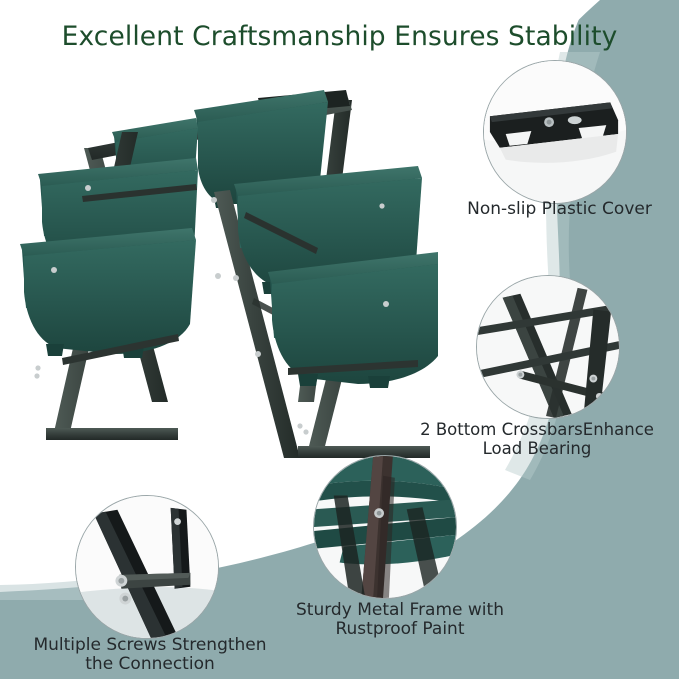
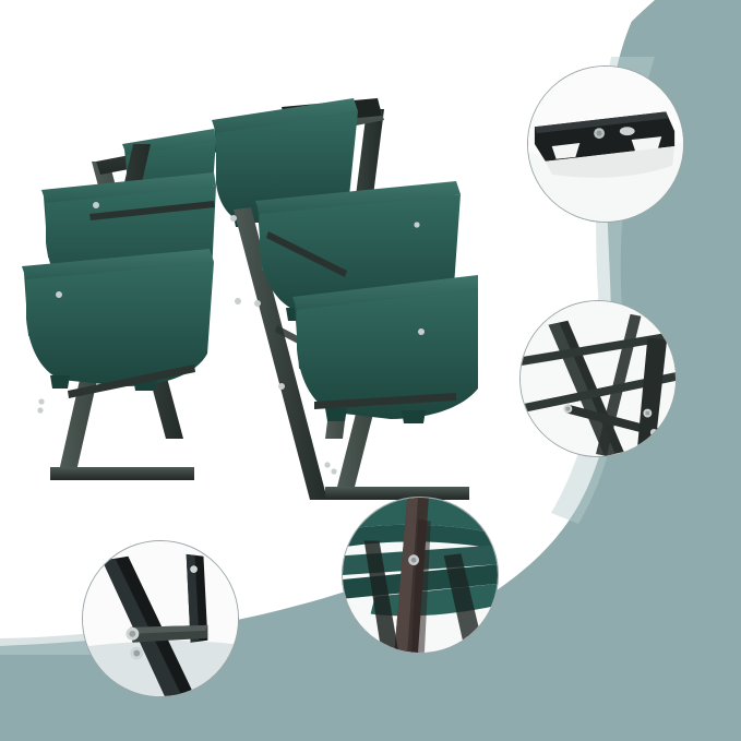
- Excellent Craftsmanship Ensures Stability
- Non-slip Plastic Cover
- 2 Bottom CrossbarsEnhance
- Load Bearing
- Sturdy Metal Frame with
- Rustproof Paint
- Multiple Screws Strengthen
- the Connection
